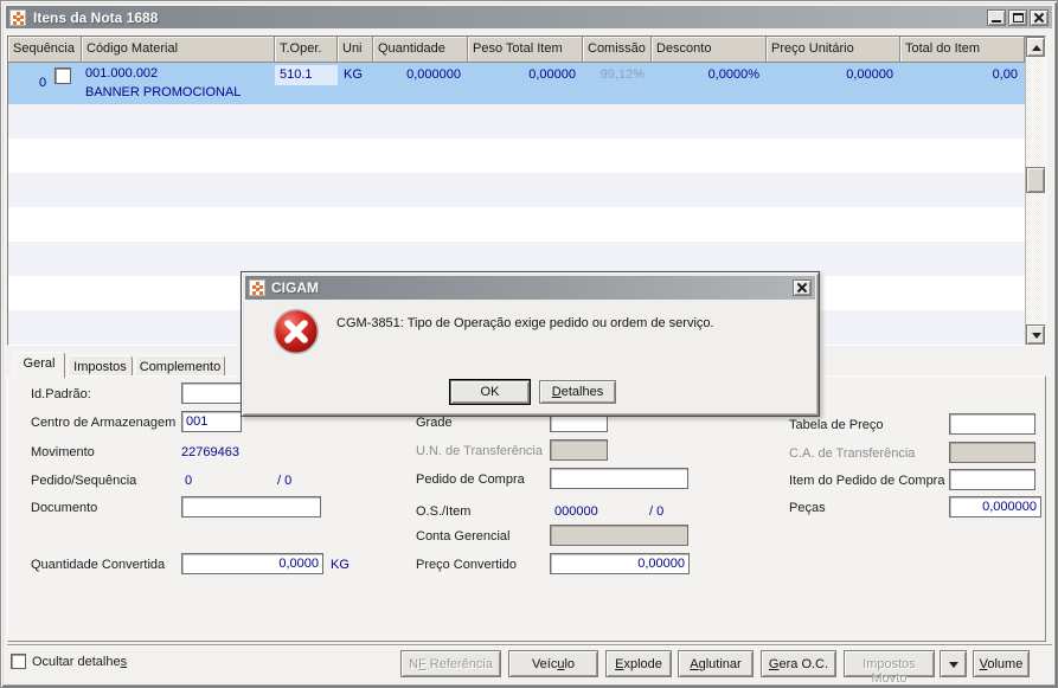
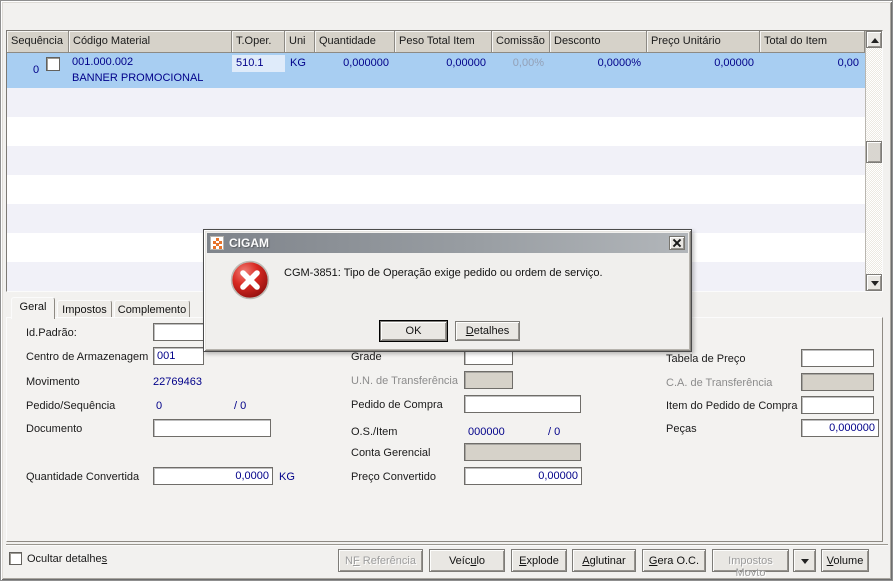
- Itens da Nota 1688
  Sequência
  Código Material
  T.Oper.
  Uni
  Quantidade
  Peso Total Item
  Comissão
  Desconto
  Preço Unitário
  Total do Item
  0
  001.000.002
  BANNER PROMOCIONAL
  510.1
  KG
  0,000000
  0,00000
- 99,12%
+ 0,00%
  0,0000%
  0,00000
  0,00
  Geral
  Impostos
  Complemento
  Id.Padrão:
  Centro de Armazenagem
  001
  Movimento
  22769463
  Pedido/Sequência
  0
  / 0
  Documento
  Quantidade Convertida
  0,0000
  KG
  Grade
  U.N. de Transferência
  Pedido de Compra
  O.S./Item
  000000
  / 0
  Conta Gerencial
  Preço Convertido
  0,00000
  Tabela de Preço
  C.A. de Transferência
  Item do Pedido de Compra
  Peças
  0,000000
  Ocultar detalhes
  NF Referência
  Veículo
  Explode
  Aglutinar
  Gera O.C.
  Impostos Movto
  Volume
  CIGAM
  CGM-3851: Tipo de Operação exige pedido ou ordem de serviço.
  OK
  Detalhes
